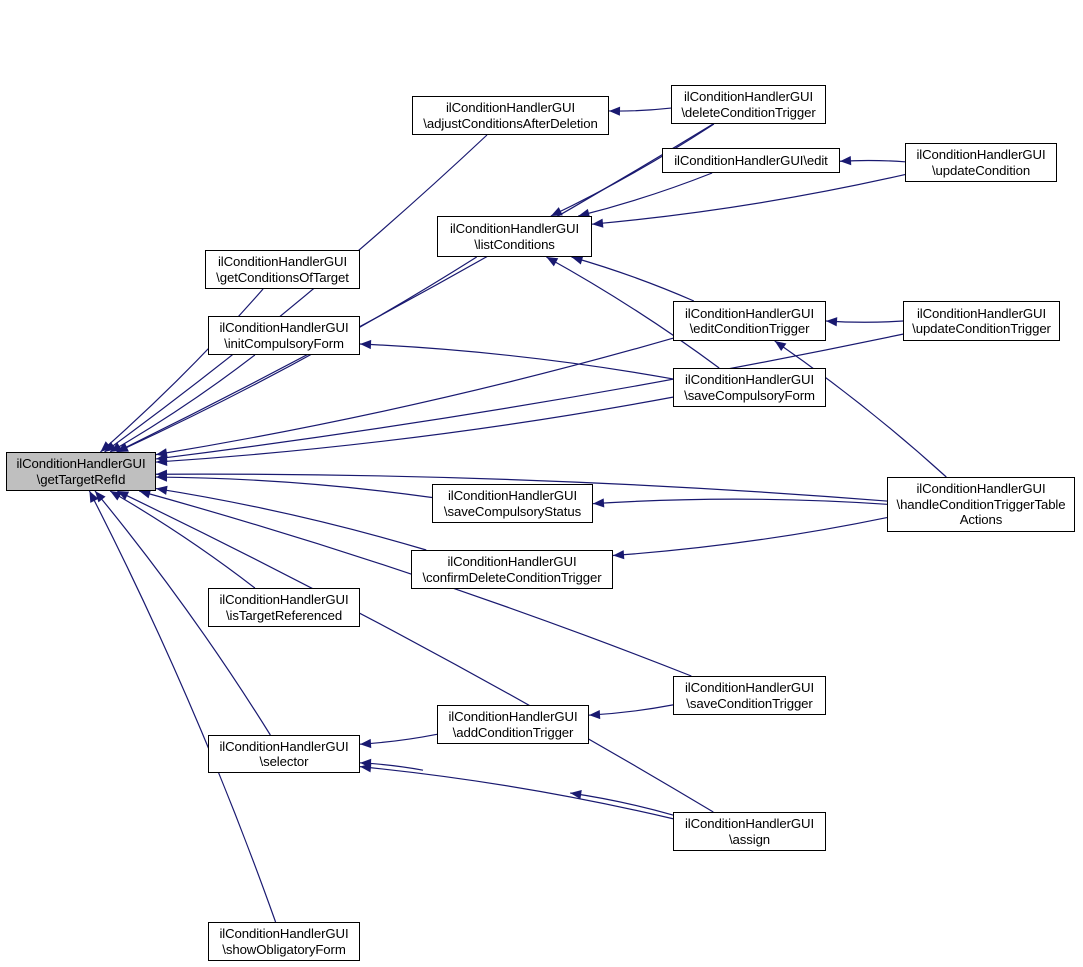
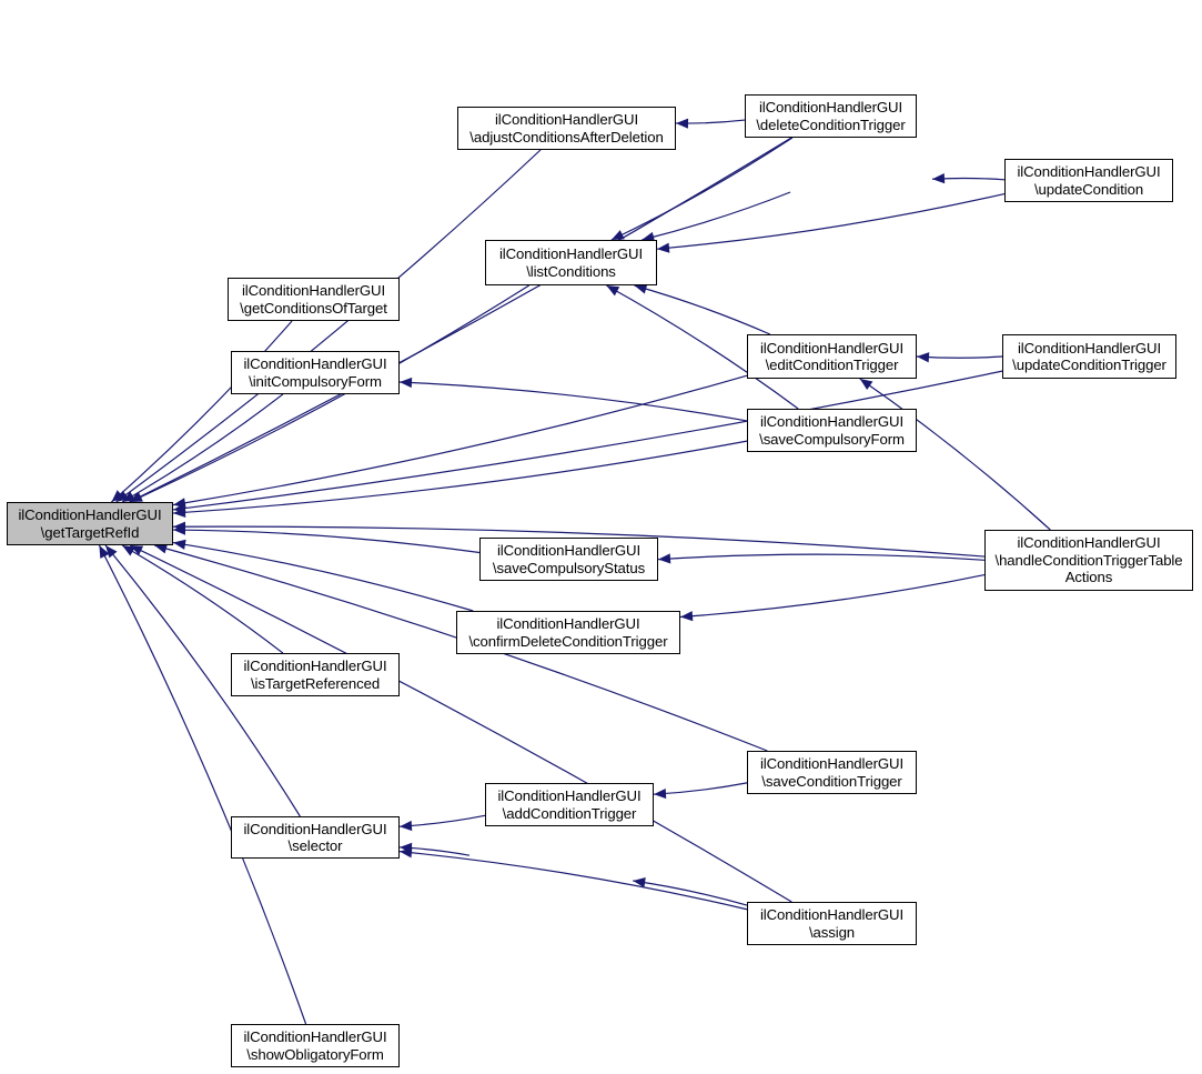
  ilConditionHandlerGUI
  \getTargetRefId
  ilConditionHandlerGUI
  \adjustConditionsAfterDeletion
  ilConditionHandlerGUI
  \deleteConditionTrigger
- ilConditionHandlerGUI\edit
  ilConditionHandlerGUI
  \updateCondition
  ilConditionHandlerGUI
  \listConditions
  ilConditionHandlerGUI
  \getConditionsOfTarget
  ilConditionHandlerGUI
  \initCompulsoryForm
  ilConditionHandlerGUI
  \editConditionTrigger
  ilConditionHandlerGUI
  \updateConditionTrigger
  ilConditionHandlerGUI
  \saveCompulsoryForm
  ilConditionHandlerGUI
  \handleConditionTriggerTable
  Actions
  ilConditionHandlerGUI
  \saveCompulsoryStatus
  ilConditionHandlerGUI
  \confirmDeleteConditionTrigger
  ilConditionHandlerGUI
  \isTargetReferenced
  ilConditionHandlerGUI
  \saveConditionTrigger
  ilConditionHandlerGUI
  \addConditionTrigger
  ilConditionHandlerGUI
  \selector
  ilConditionHandlerGUI
  \assign
  ilConditionHandlerGUI
  \showObligatoryForm
